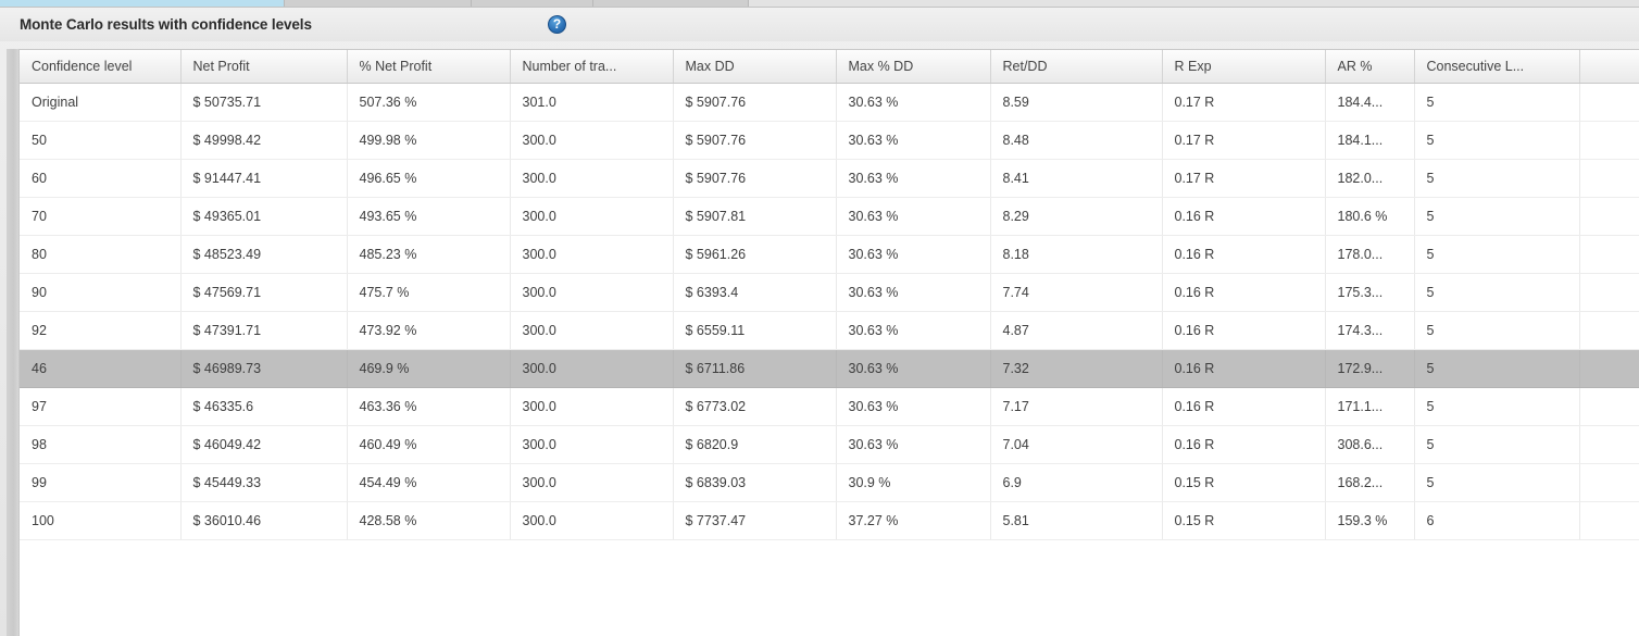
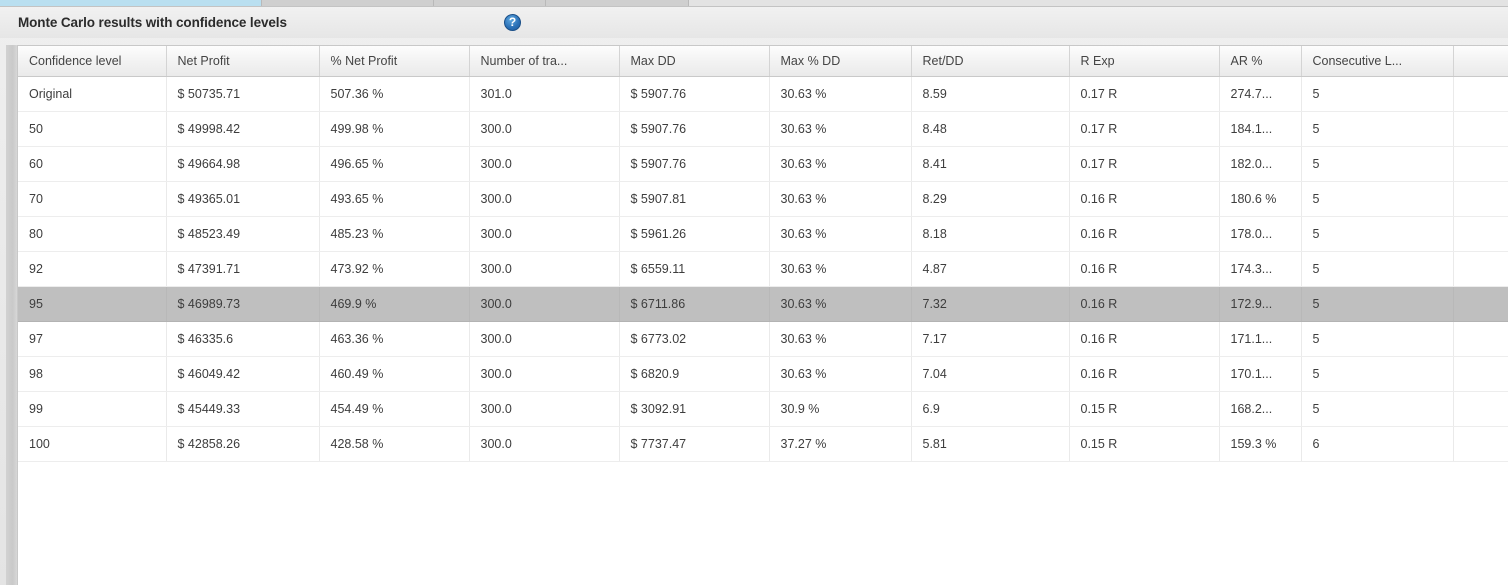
  Monte Carlo results with confidence levels
  ?
  Confidence level	Net Profit	% Net Profit	Number of tra...	Max DD	Max % DD	Ret/DD	R Exp	AR %	Consecutive L...
- Original	$ 50735.71	507.36 %	301.0	$ 5907.76	30.63 %	8.59	0.17 R	184.4...	5
+ Original	$ 50735.71	507.36 %	301.0	$ 5907.76	30.63 %	8.59	0.17 R	274.7...	5
  50	$ 49998.42	499.98 %	300.0	$ 5907.76	30.63 %	8.48	0.17 R	184.1...	5
- 60	$ 91447.41	496.65 %	300.0	$ 5907.76	30.63 %	8.41	0.17 R	182.0...	5
+ 60	$ 49664.98	496.65 %	300.0	$ 5907.76	30.63 %	8.41	0.17 R	182.0...	5
  70	$ 49365.01	493.65 %	300.0	$ 5907.81	30.63 %	8.29	0.16 R	180.6 %	5
  80	$ 48523.49	485.23 %	300.0	$ 5961.26	30.63 %	8.18	0.16 R	178.0...	5
- 90	$ 47569.71	475.7 %	300.0	$ 6393.4	30.63 %	7.74	0.16 R	175.3...	5
  92	$ 47391.71	473.92 %	300.0	$ 6559.11	30.63 %	4.87	0.16 R	174.3...	5
- 46	$ 46989.73	469.9 %	300.0	$ 6711.86	30.63 %	7.32	0.16 R	172.9...	5
+ 95	$ 46989.73	469.9 %	300.0	$ 6711.86	30.63 %	7.32	0.16 R	172.9...	5
  97	$ 46335.6	463.36 %	300.0	$ 6773.02	30.63 %	7.17	0.16 R	171.1...	5
- 98	$ 46049.42	460.49 %	300.0	$ 6820.9	30.63 %	7.04	0.16 R	308.6...	5
+ 98	$ 46049.42	460.49 %	300.0	$ 6820.9	30.63 %	7.04	0.16 R	170.1...	5
- 99	$ 45449.33	454.49 %	300.0	$ 6839.03	30.9 %	6.9	0.15 R	168.2...	5
+ 99	$ 45449.33	454.49 %	300.0	$ 3092.91	30.9 %	6.9	0.15 R	168.2...	5
- 100	$ 36010.46	428.58 %	300.0	$ 7737.47	37.27 %	5.81	0.15 R	159.3 %	6
+ 100	$ 42858.26	428.58 %	300.0	$ 7737.47	37.27 %	5.81	0.15 R	159.3 %	6
